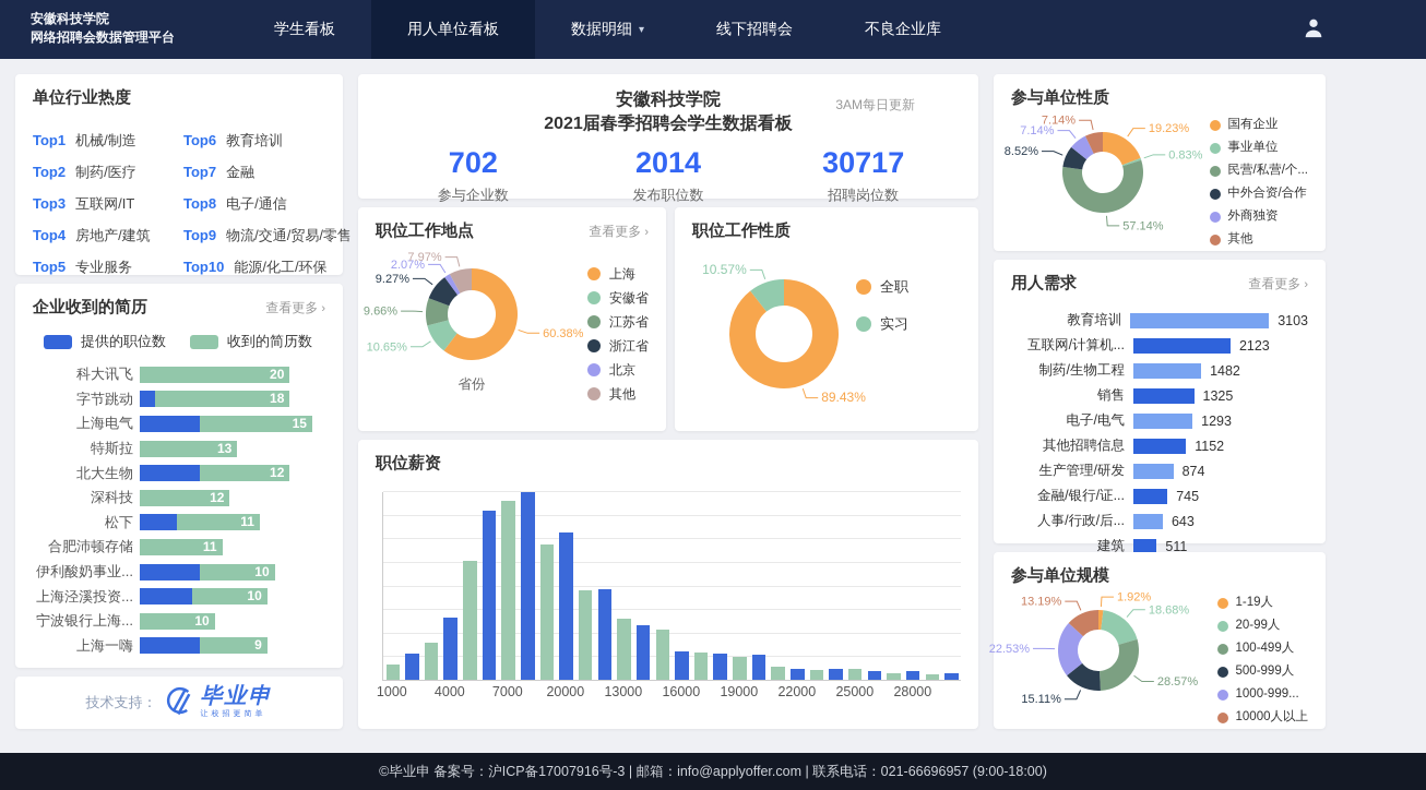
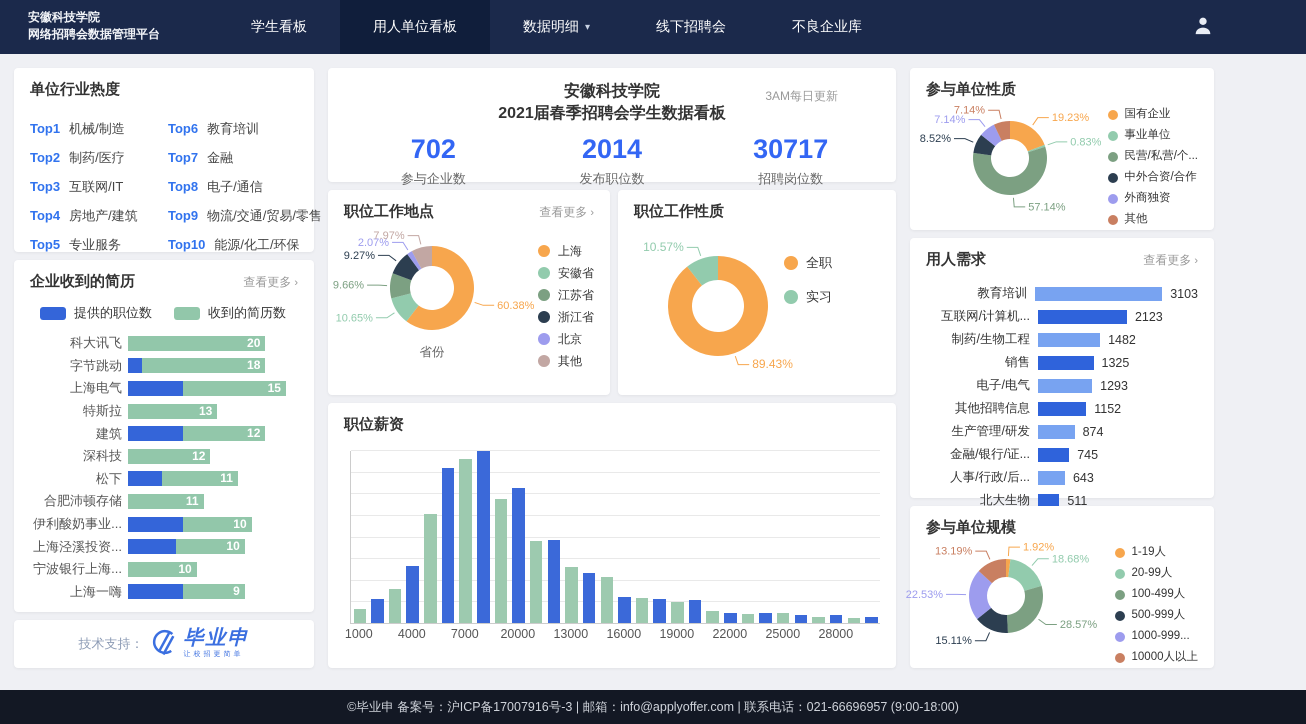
  安徽科技学院
  网络招聘会数据管理平台
  学生看板
  用人单位看板
  数据明细
  ▾
  线下招聘会
  不良企业库
  单位行业热度
  Top1
  机械/制造
  Top2
  制药/医疗
  Top3
  互联网/IT
  Top4
  房地产/建筑
  Top5
  专业服务
  Top6
  教育培训
  Top7
  金融
  Top8
  电子/通信
  Top9
  物流/交通/贸易/零售
  Top10
  能源/化工/环保
  企业收到的简历
  查看更多 ›
  提供的职位数
  收到的简历数
  科大讯飞
  20
  字节跳动
  18
  上海电气
  15
  特斯拉
  13
- 北大生物
+ 建筑
  12
  深科技
  12
  松下
  11
  合肥沛顿存储
  11
  伊利酸奶事业...
  10
  上海泾溪投资...
  10
  宁波银行上海...
  10
  上海一嗨
  9
  技术支持：
  毕业申
  安徽科技学院
  2021届春季招聘会学生数据看板
  3AM每日更新
  702
  参与企业数
  2014
  发布职位数
  30717
  招聘岗位数
  职位工作地点
  查看更多 ›
  60.38%
  10.65%
  9.66%
  9.27%
  2.07%
  7.97%
  省份
  上海
  安徽省
  江苏省
  浙江省
  北京
  其他
  职位工作性质
  89.43%
  10.57%
  全职
  实习
  职位薪资
  1000
  4000
  7000
  20000
  13000
  16000
  19000
  22000
  25000
  28000
  参与单位性质
  19.23%
  0.83%
  57.14%
  8.52%
  7.14%
  7.14%
  国有企业
  事业单位
  民营/私营/个...
  中外合资/合作
  外商独资
  其他
  用人需求
  查看更多 ›
  教育培训
  3103
  互联网/计算机...
  2123
  制药/生物工程
  1482
  销售
  1325
  电子/电气
  1293
  其他招聘信息
  1152
  生产管理/研发
  874
  金融/银行/证...
  745
  人事/行政/后...
  643
- 建筑
+ 北大生物
  511
  参与单位规模
  1.92%
  18.68%
  28.57%
  15.11%
  22.53%
  13.19%
  1-19人
  20-99人
  100-499人
  500-999人
  1000-999...
  10000人以上
  ©毕业申 备案号：沪ICP备17007916号-3 | 邮箱：info@applyoffer.com | 联系电话：021-66696957 (9:00-18:00)
